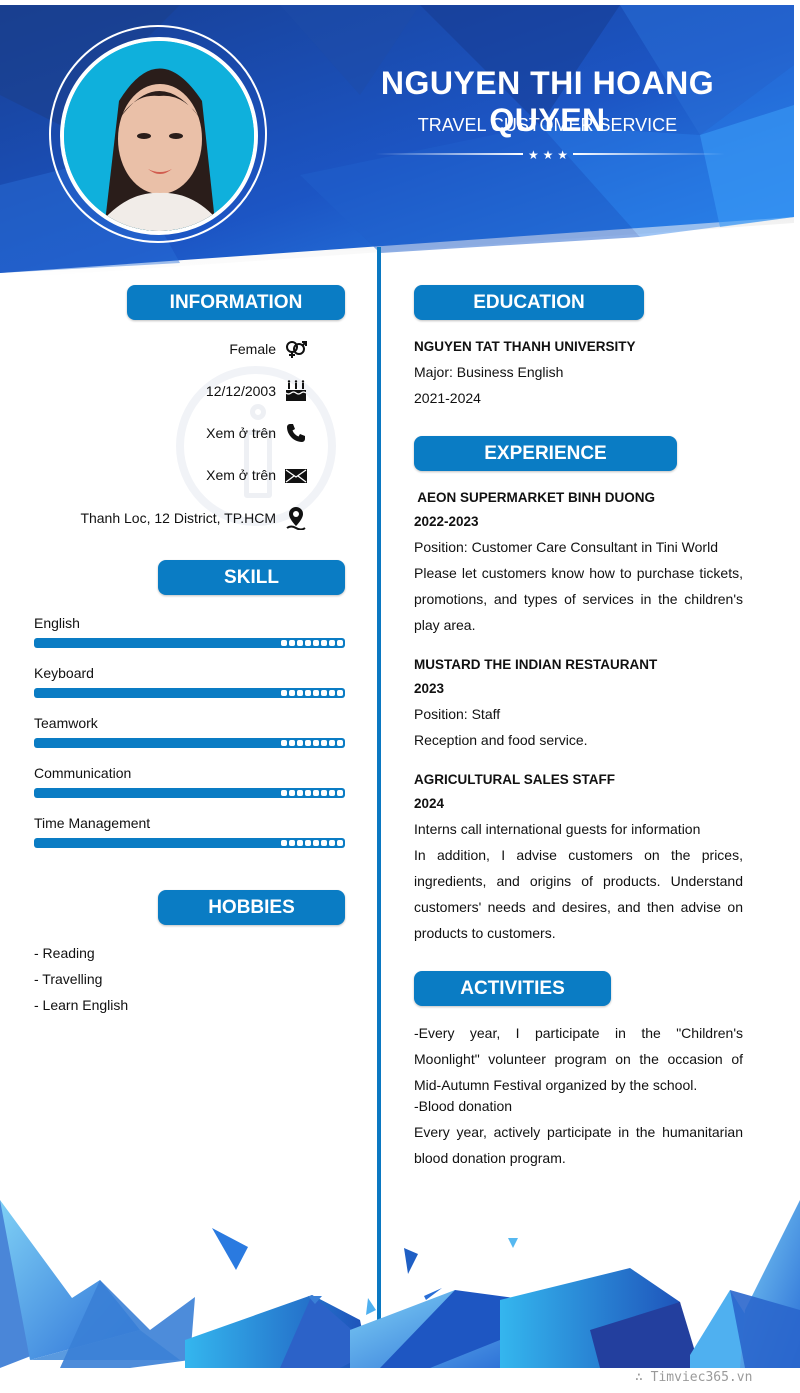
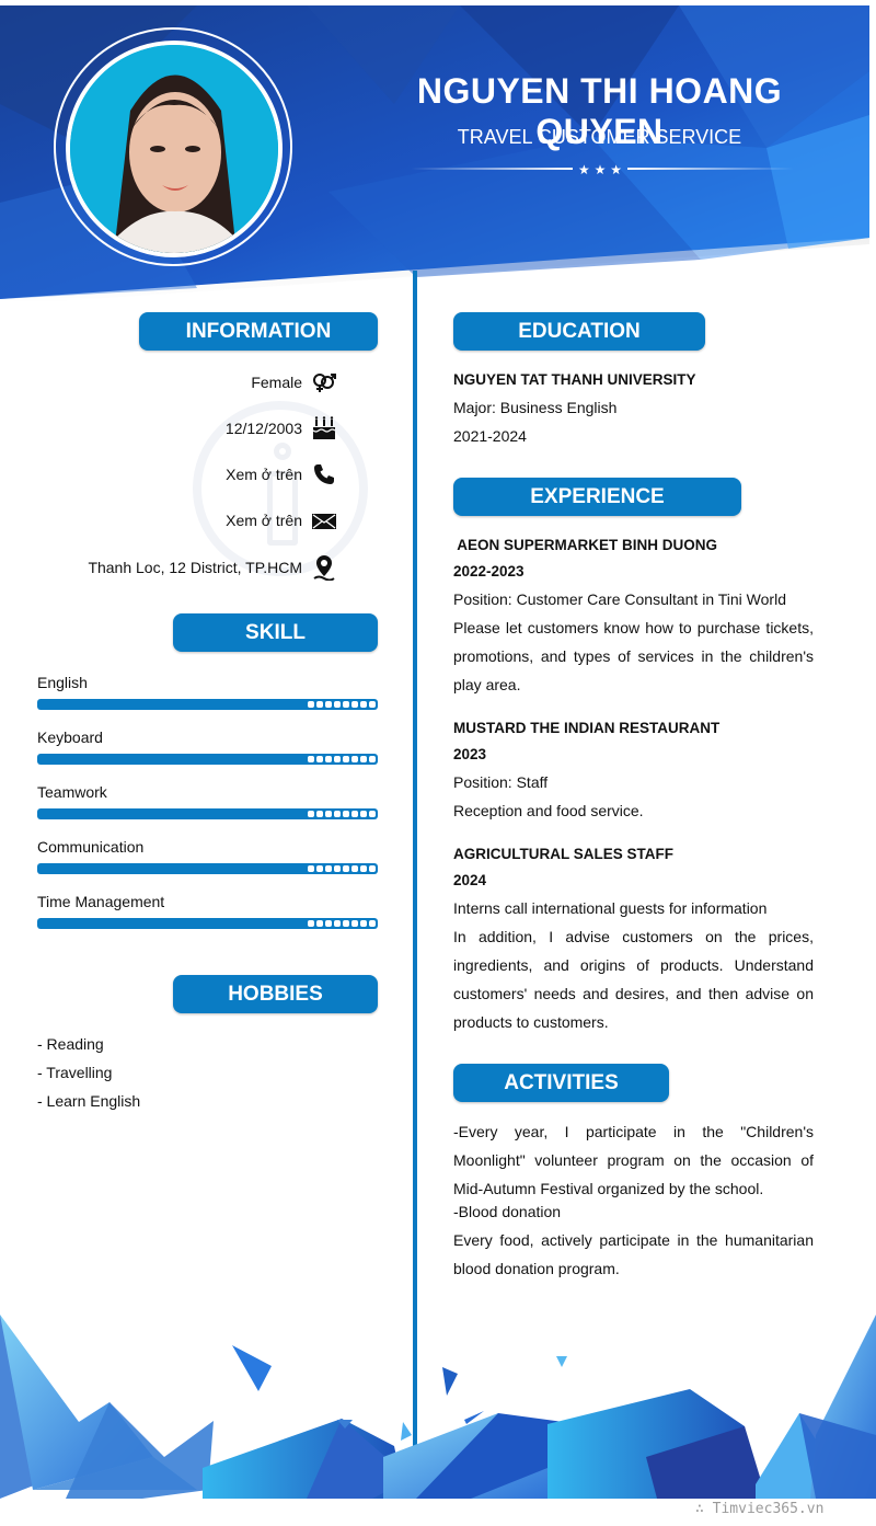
  NGUYEN THI HOANG QUYEN
  TRAVEL CUSTOMER SERVICE
  ★ ★ ★
  INFORMATION
  Female
  12/12/2003
  Xem ở trên
  Xem ở trên
  Thanh Loc, 12 District, TP.HCM
  SKILL
  English
  Keyboard
  Teamwork
  Communication
  Time Management
  HOBBIES
  - Reading
  - Travelling
  - Learn English
  EDUCATION
  NGUYEN TAT THANH UNIVERSITY
  Major: Business English
  2021-2024
  EXPERIENCE
  AEON SUPERMARKET BINH DUONG
  2022-2023
  Position: Customer Care Consultant in Tini World
  Please let customers know how to purchase tickets, promotions, and types of services in the children's play area.
  MUSTARD THE INDIAN RESTAURANT
  2023
  Position: Staff
  Reception and food service.
  AGRICULTURAL SALES STAFF
  2024
  Interns call international guests for information
  In addition, I advise customers on the prices, ingredients, and origins of products. Understand customers' needs and desires, and then advise on products to customers.
  ACTIVITIES
  -Every year, I participate in the "Children's Moonlight" volunteer program on the occasion of Mid-Autumn Festival organized by the school.
  -Blood donation
- Every year, actively participate in the humanitarian blood donation program.
+ Every food, actively participate in the humanitarian blood donation program.
  ∴ Timviec365.vn
